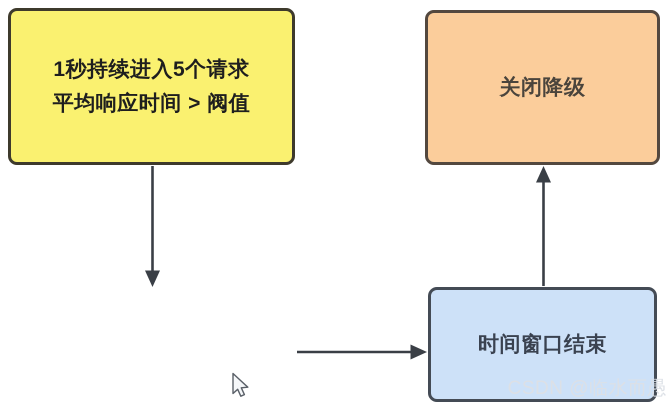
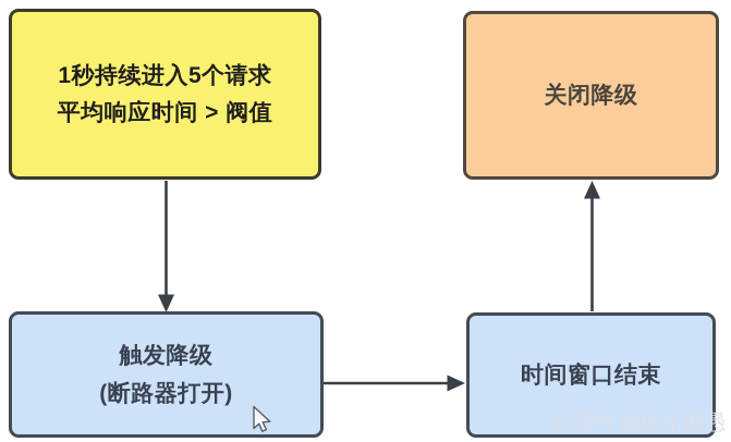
  1秒持续进入5个请求
  平均响应时间 > 阀值
  关闭降级
+ 触发降级
+ (断路器打开)
  时间窗口结束
  CSDN @临水而愚
